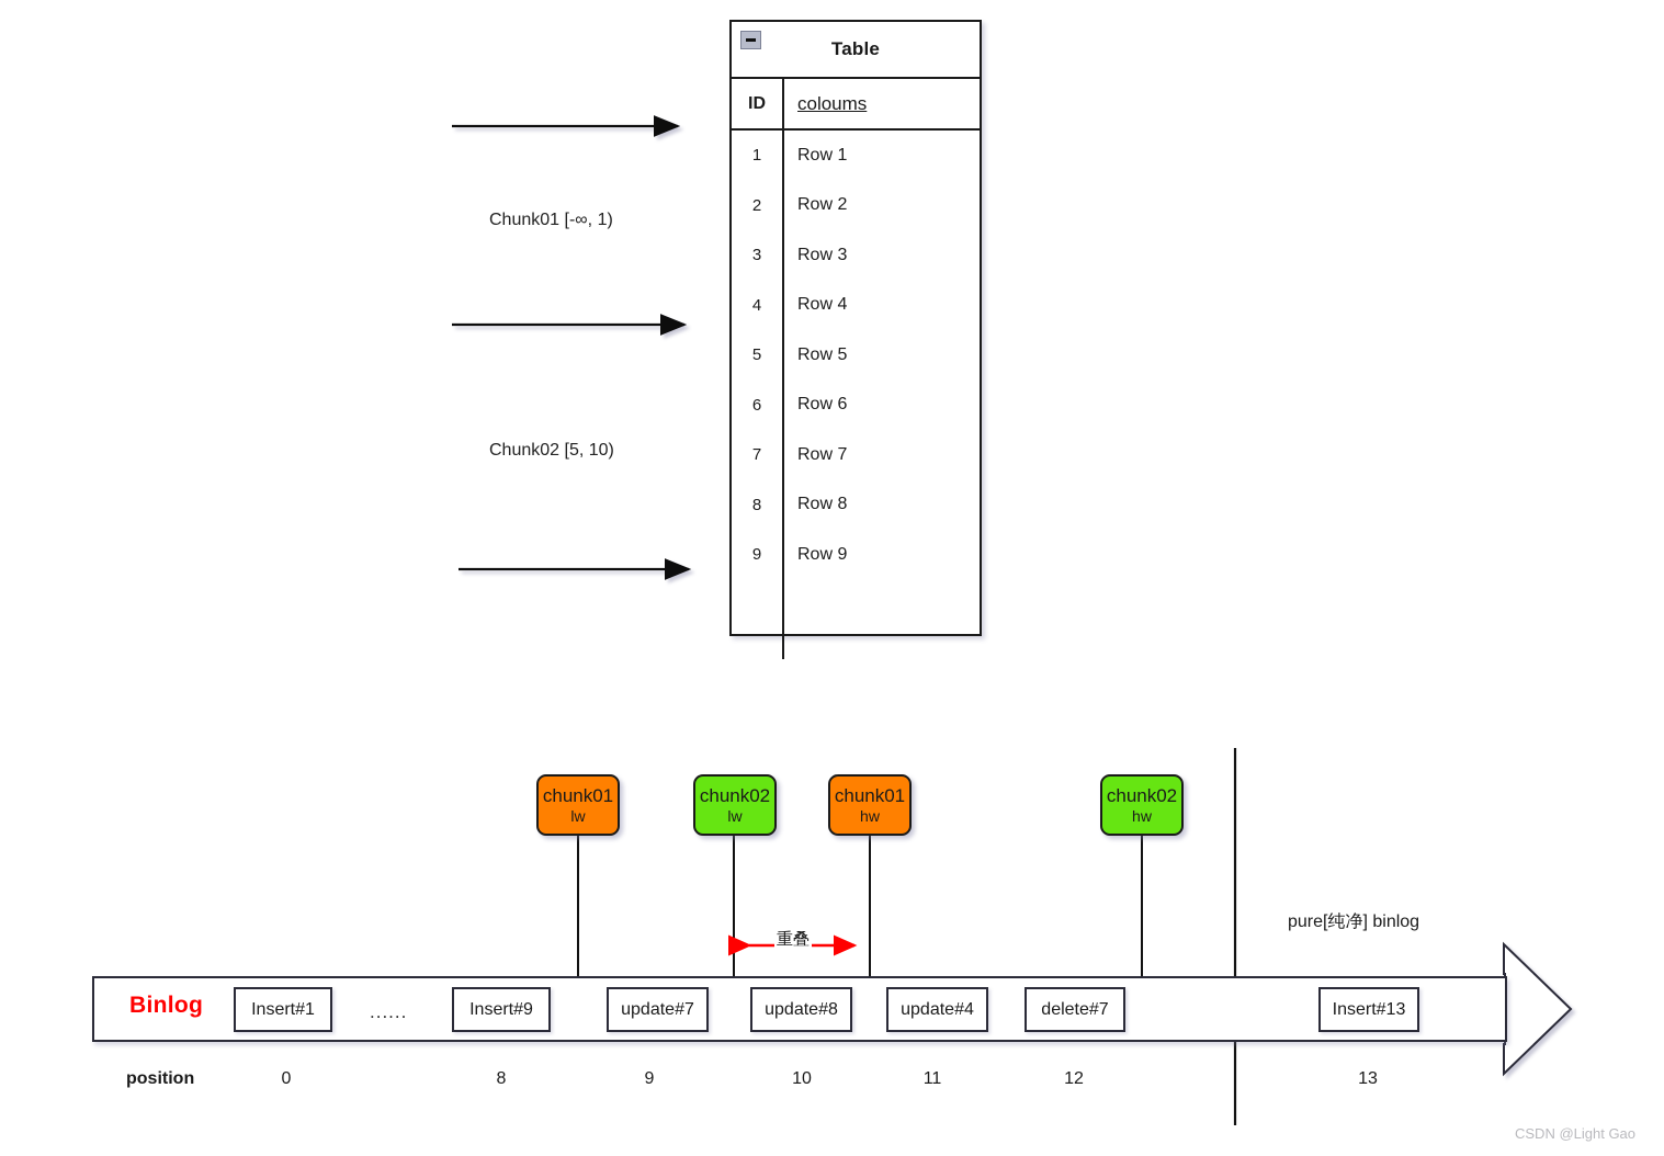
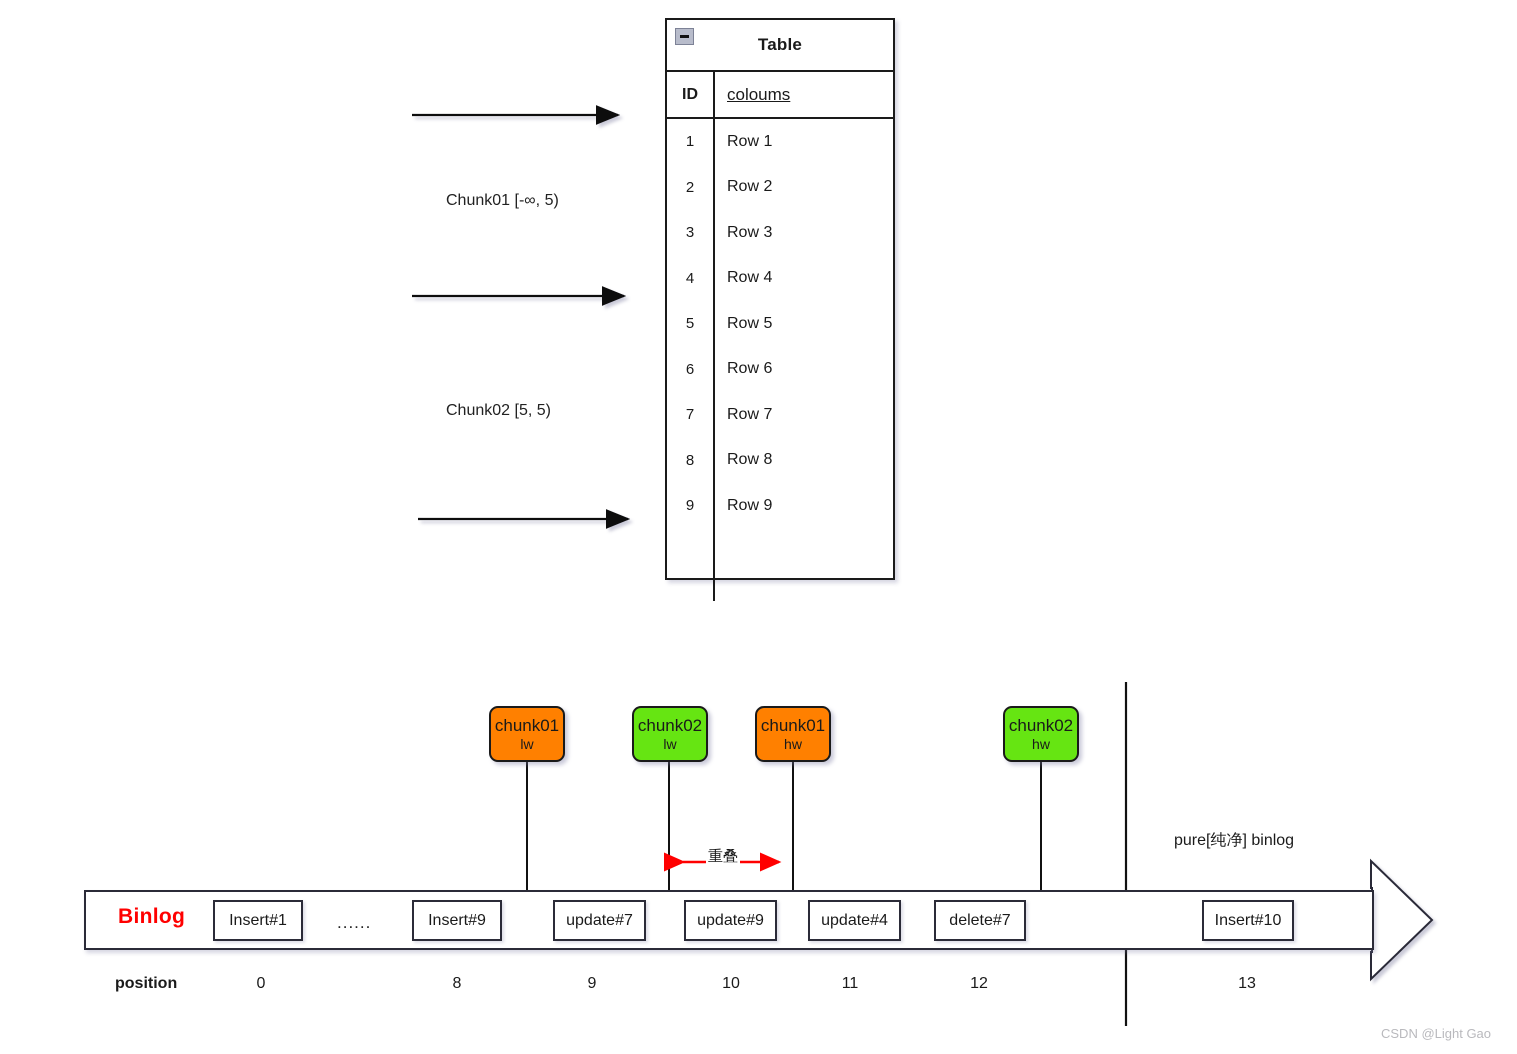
  Table
  ID
  coloums
  1
  Row 1
  2
  Row 2
  3
  Row 3
  4
  Row 4
  5
  Row 5
  6
  Row 6
  7
  Row 7
  8
  Row 8
  9
  Row 9
- Chunk01 [-∞, 1)
+ Chunk01 [-∞, 5)
- Chunk02 [5, 10)
+ Chunk02 [5, 5)
  chunk01
  lw
  chunk02
  lw
  chunk01
  hw
  chunk02
  hw
  重叠
  pure[纯净] binlog
  Binlog
  Insert#1
  ......
  Insert#9
  update#7
- update#8
+ update#9
  update#4
  delete#7
- Insert#13
+ Insert#10
  position
  0
  8
  9
  10
  11
  12
  13
  CSDN @Light Gao
